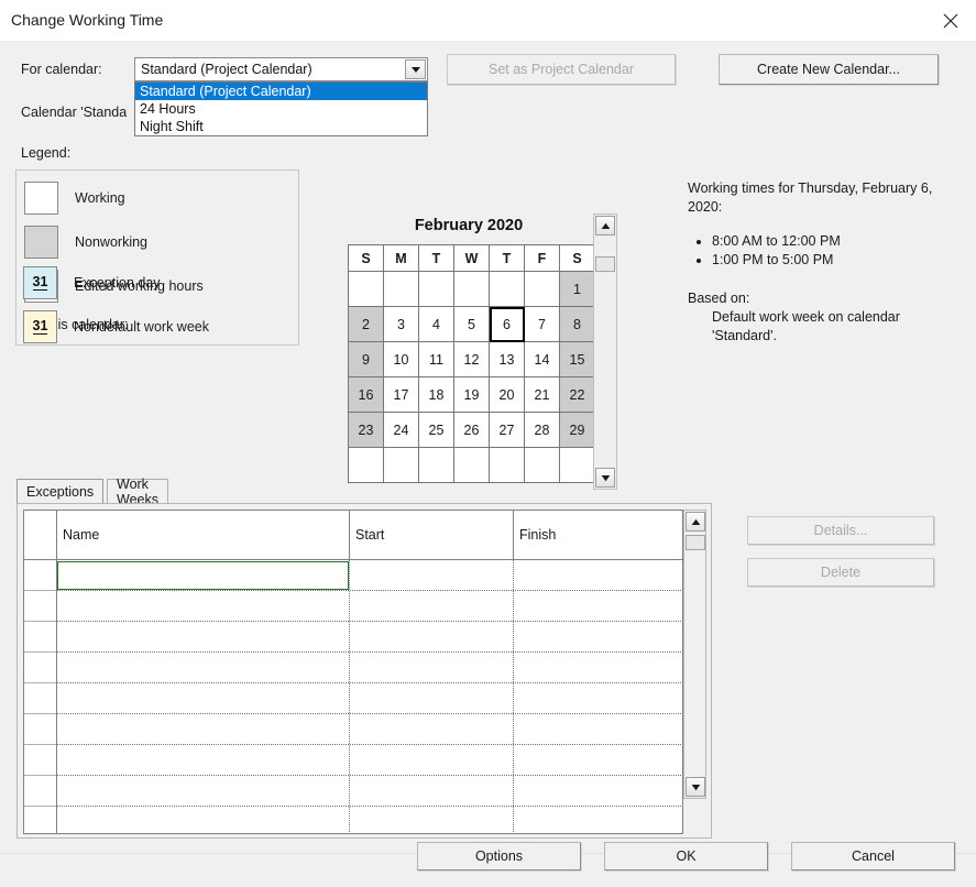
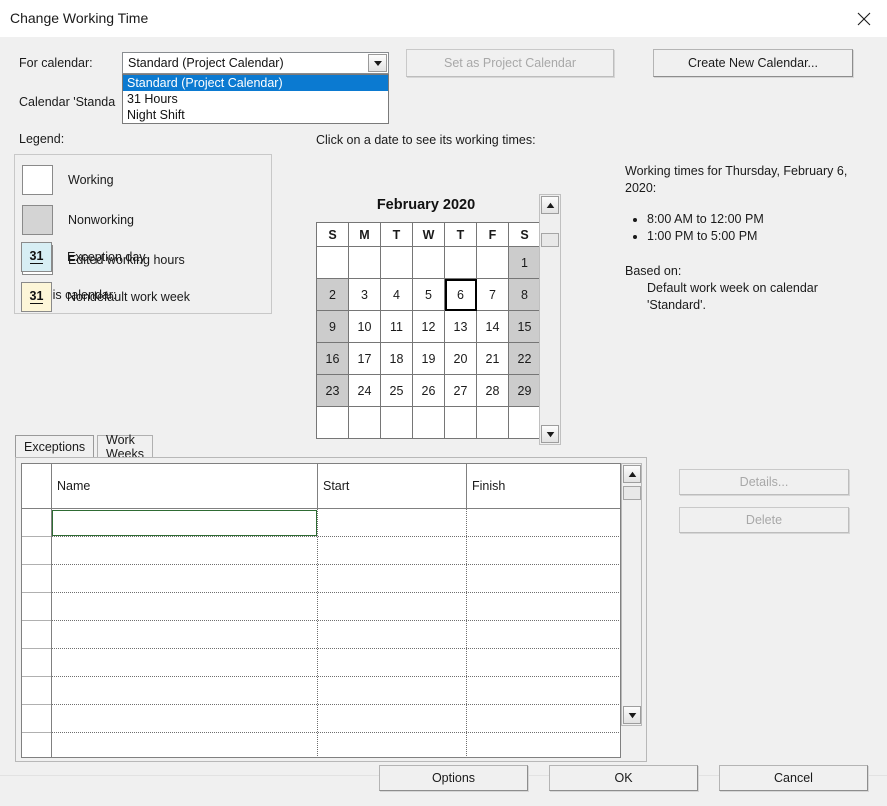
  Change Working Time
  For calendar:
  Calendar 'Standa
  Legend:
+ Click on a date to see its working times:
  Standard (Project Calendar)
  Standard (Project Calendar)
- 24 Hours
+ 31 Hours
  Night Shift
  Set as Project Calendar
  Create New Calendar...
  Working
  Nonworking
  Edited working hours
  is calendar:
  31
  Exception day
  31
  Nondefault work week
  February 2020
  S	M	T	W	T	F	S
  						1
  2	3	4	5	6	7	8
  9	10	11	12	13	14	15
  16	17	18	19	20	21	22
  23	24	25	26	27	28	29
  Working times for Thursday, February 6, 2020:
  8:00 AM to 12:00 PM
  1:00 PM to 5:00 PM
  Based on:
  Default work week on calendar 'Standard'.
  Exceptions
  Work Weeks
  Name
  Start
  Finish
  Details...
  Delete
  Options
  OK
  Cancel
